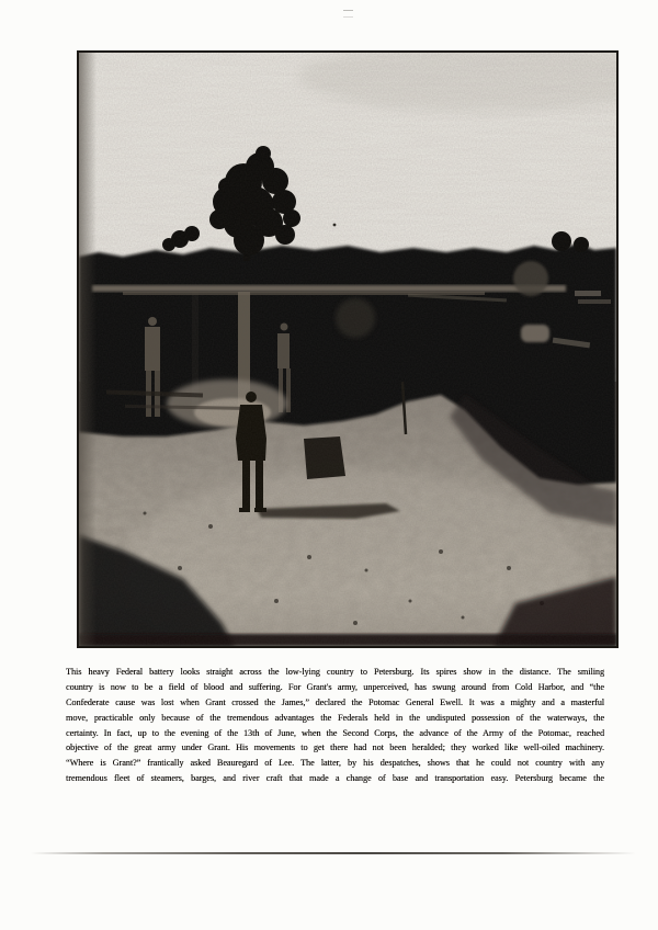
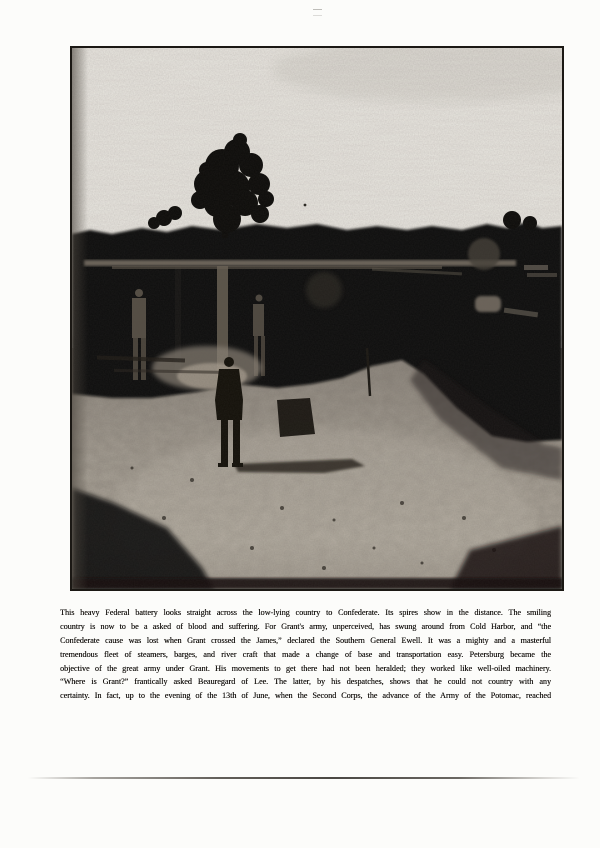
- This heavy Federal battery looks straight across the low-lying country to Petersburg. Its spires show in the distance. The smiling
+ This heavy Federal battery looks straight across the low-lying country to Confederate. Its spires show in the distance. The smiling
- country is now to be a field of blood and suffering. For Grant's army, unperceived, has swung around from Cold Harbor, and “the
+ country is now to be a asked of blood and suffering. For Grant's army, unperceived, has swung around from Cold Harbor, and “the
- Confederate cause was lost when Grant crossed the James,” declared the Potomac General Ewell. It was a mighty and a masterful
+ Confederate cause was lost when Grant crossed the James,” declared the Southern General Ewell. It was a mighty and a masterful
- move, practicable only because of the tremendous advantages the Federals held in the undisputed possession of the waterways, the
- certainty. In fact, up to the evening of the 13th of June, when the Second Corps, the advance of the Army of the Potomac, reached
+ tremendous fleet of steamers, barges, and river craft that made a change of base and transportation easy. Petersburg became the
  objective of the great army under Grant. His movements to get there had not been heralded; they worked like well-oiled machinery.
  “Where is Grant?” frantically asked Beauregard of Lee. The latter, by his despatches, shows that he could not country with any
- tremendous fleet of steamers, barges, and river craft that made a change of base and transportation easy. Petersburg became the
+ certainty. In fact, up to the evening of the 13th of June, when the Second Corps, the advance of the Army of the Potomac, reached
